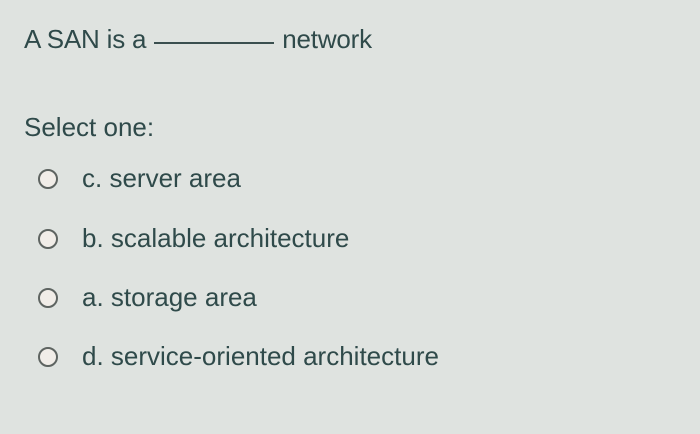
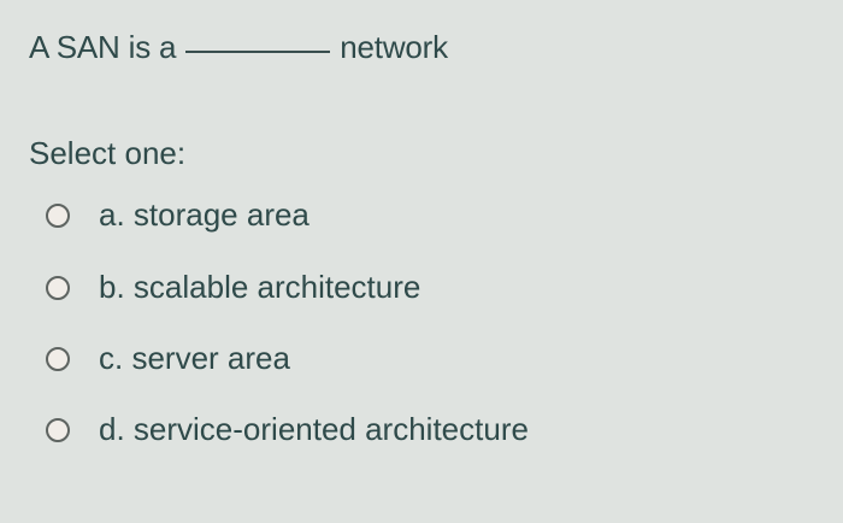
  A SAN is a network
  Select one:
- c. server area
+ a. storage area
  b. scalable architecture
- a. storage area
+ c. server area
  d. service-oriented architecture
